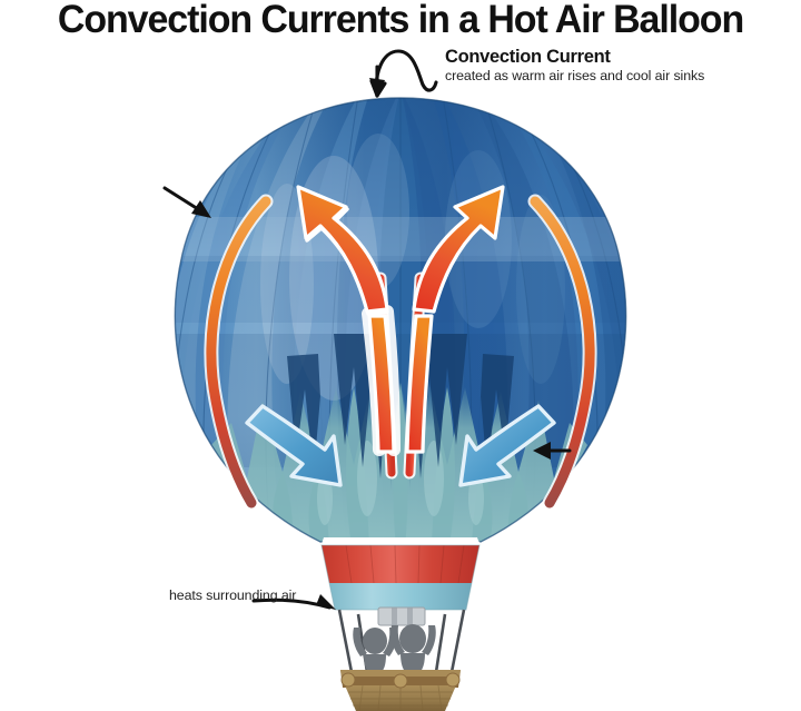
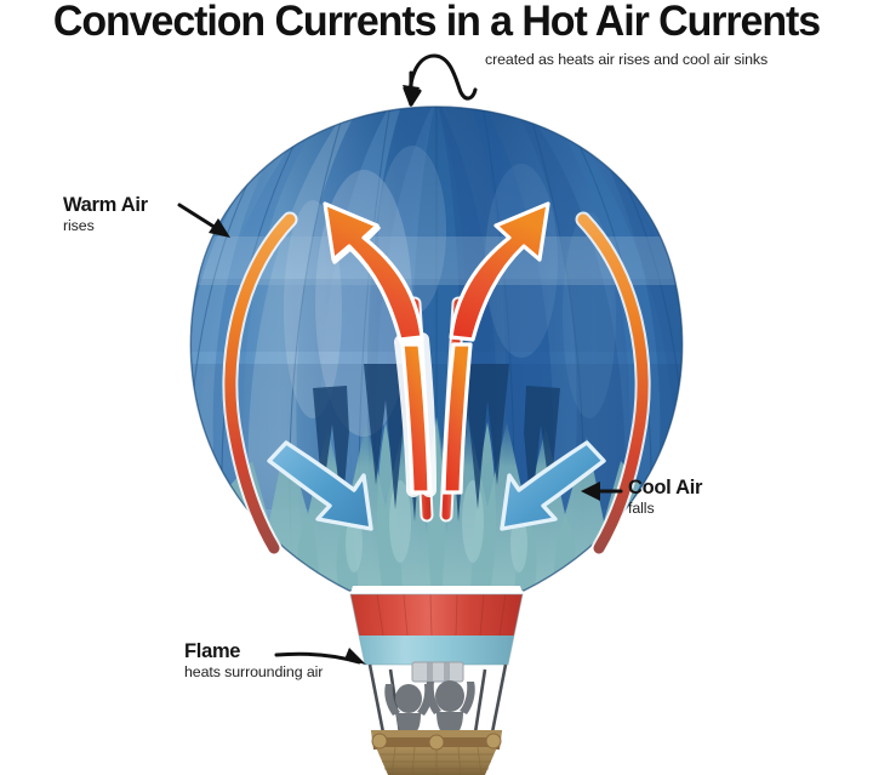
- Convection Currents in a Hot Air Balloon
+ Convection Currents in a Hot Air Currents
- Convection Current
- created as warm air rises and cool air sinks
+ created as heats air rises and cool air sinks
+ Warm Air
+ rises
+ Cool Air
+ falls
+ Flame
  heats surrounding air
